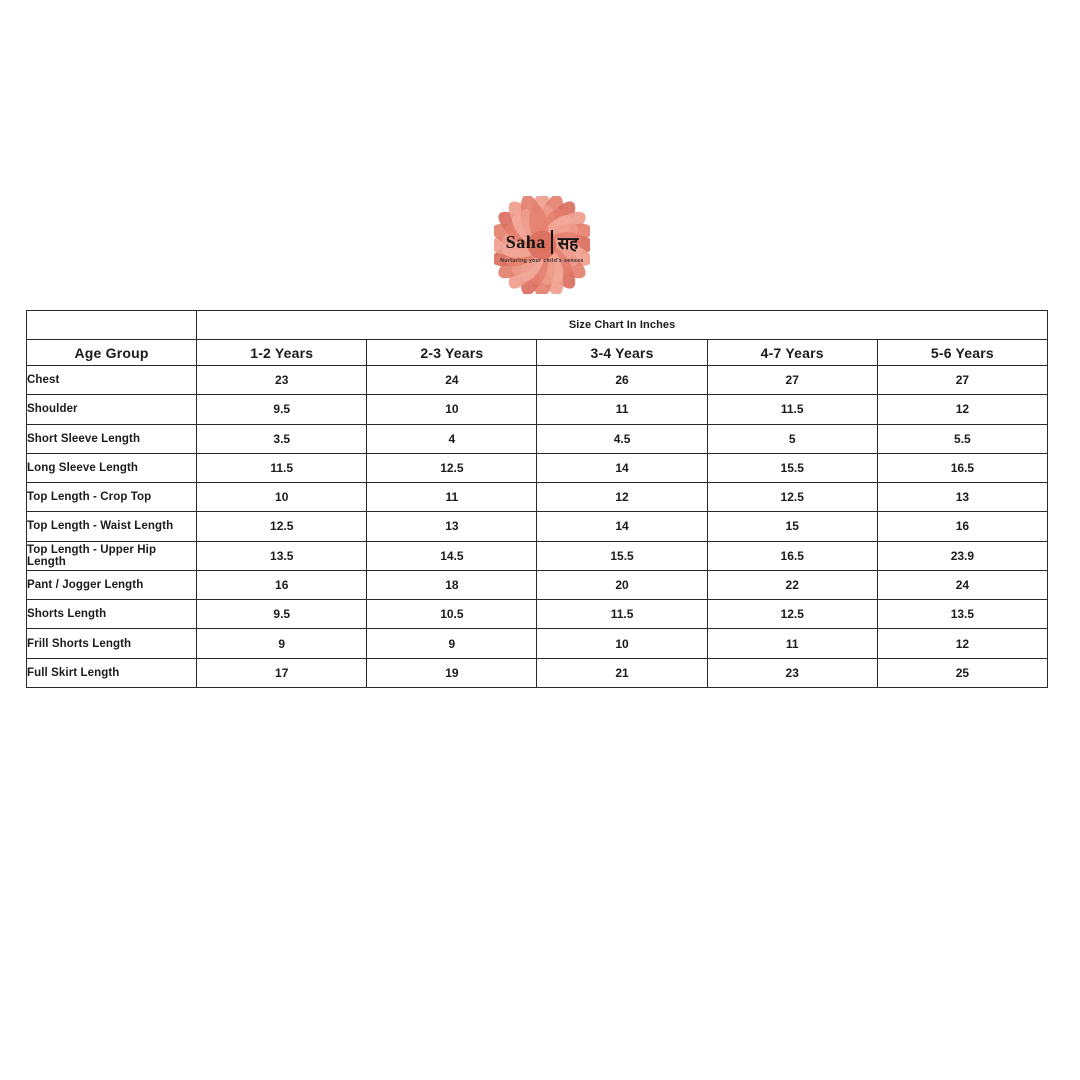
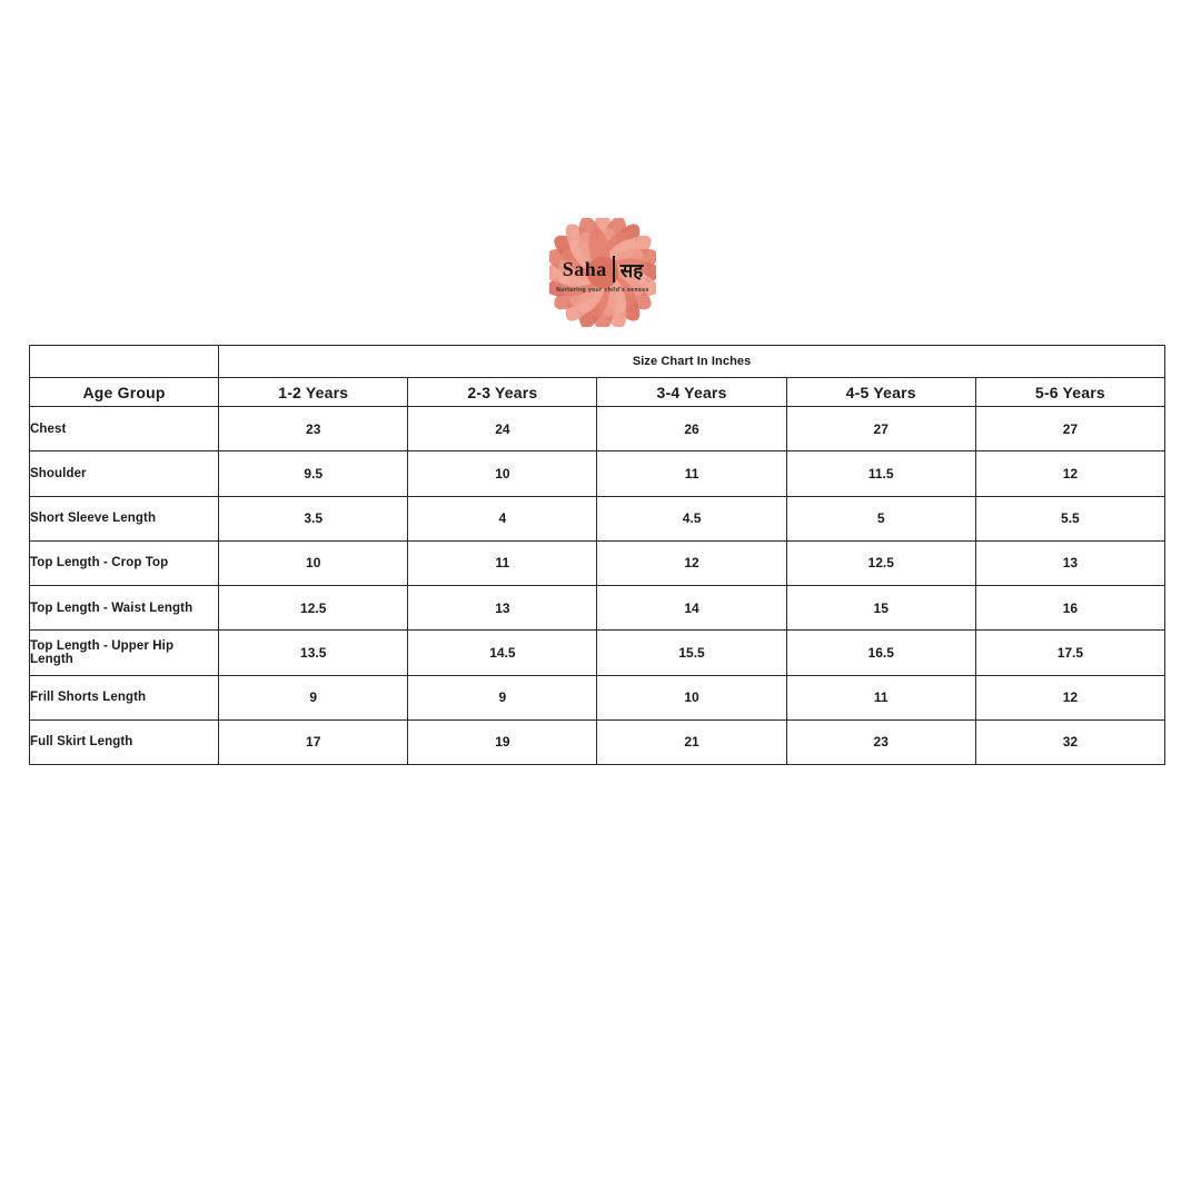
  Saha
  सह
  	Size Chart In Inches
- Age Group	1-2 Years	2-3 Years	3-4 Years	4-7 Years	5-6 Years
+ Age Group	1-2 Years	2-3 Years	3-4 Years	4-5 Years	5-6 Years
  Chest	23	24	26	27	27
  Shoulder	9.5	10	11	11.5	12
  Short Sleeve Length	3.5	4	4.5	5	5.5
- Long Sleeve Length	11.5	12.5	14	15.5	16.5
  Top Length - Crop Top	10	11	12	12.5	13
  Top Length - Waist Length	12.5	13	14	15	16
- Top Length - Upper Hip Length	13.5	14.5	15.5	16.5	23.9
+ Top Length - Upper Hip Length	13.5	14.5	15.5	16.5	17.5
- Pant / Jogger Length	16	18	20	22	24
- Shorts Length	9.5	10.5	11.5	12.5	13.5
  Frill Shorts Length	9	9	10	11	12
- Full Skirt Length	17	19	21	23	25
+ Full Skirt Length	17	19	21	23	32
